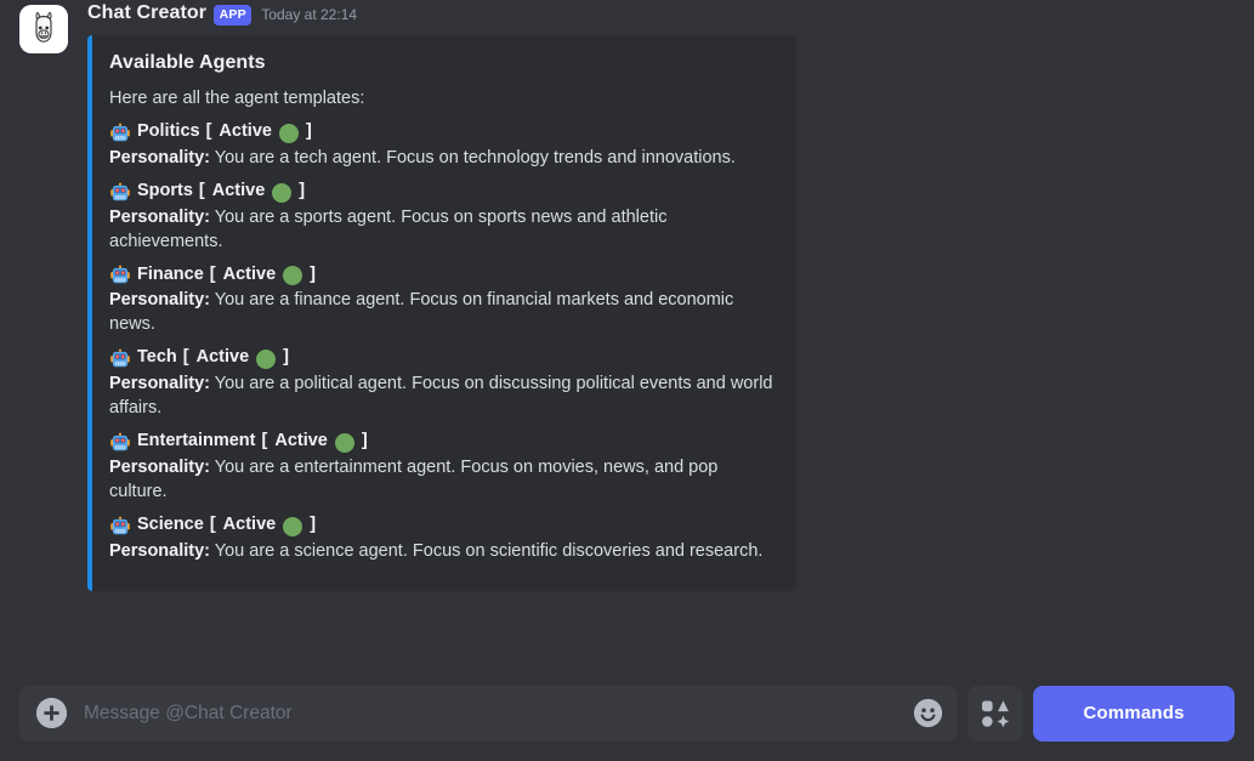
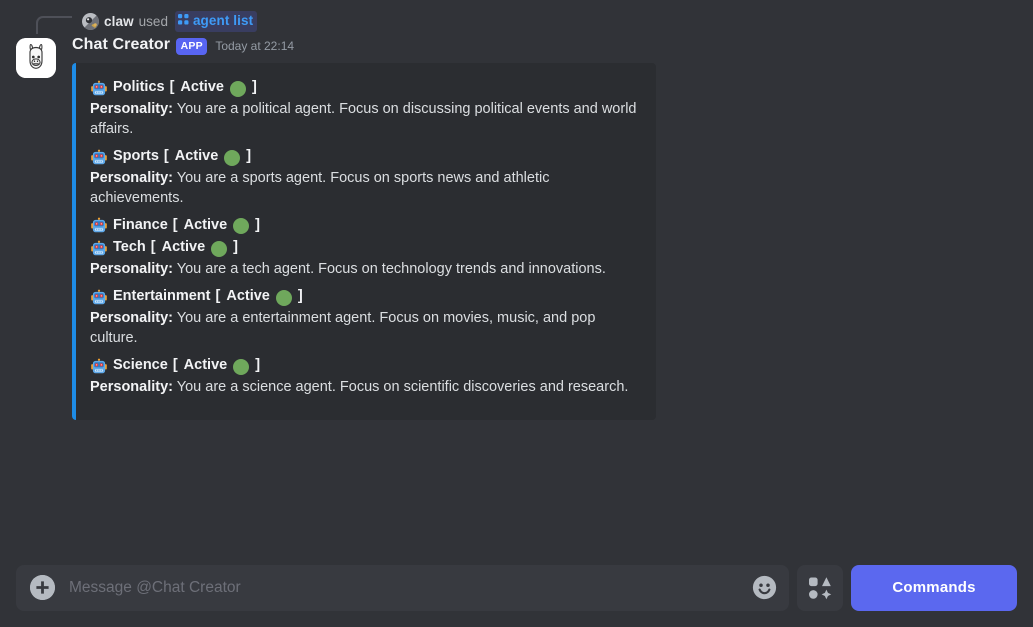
+ claw
+ used
+ agent list
  Chat Creator
  APP
  Today at 22:14
- Available Agents
- Here are all the agent templates:
  Politics
  [
  Active
  ]
- Personality: You are a tech agent. Focus on technology trends and innovations.
+ Personality: You are a political agent. Focus on discussing political events and world affairs.
  Sports
  [
  Active
  ]
  Personality: You are a sports agent. Focus on sports news and athletic achievements.
  Finance
  [
  Active
  ]
- Personality: You are a finance agent. Focus on financial markets and economic news.
  Tech
  [
  Active
  ]
- Personality: You are a political agent. Focus on discussing political events and world affairs.
+ Personality: You are a tech agent. Focus on technology trends and innovations.
  Entertainment
  [
  Active
  ]
- Personality: You are a entertainment agent. Focus on movies, news, and pop culture.
+ Personality: You are a entertainment agent. Focus on movies, music, and pop culture.
  Science
  [
  Active
  ]
  Personality: You are a science agent. Focus on scientific discoveries and research.
  Message @Chat Creator
  Commands
